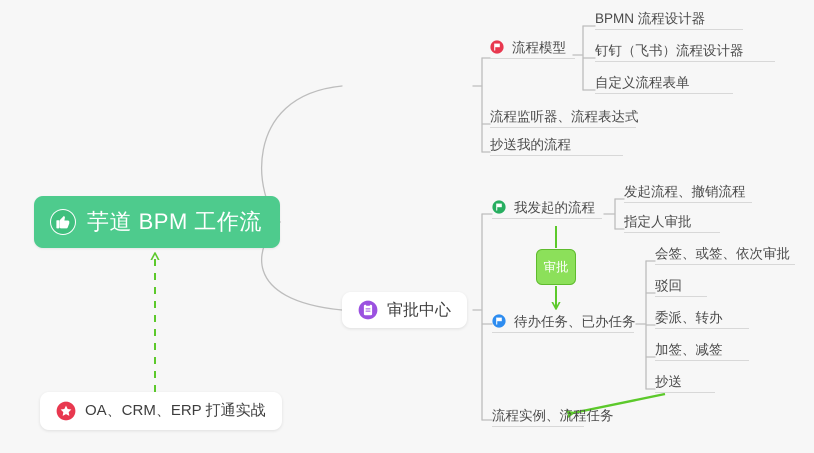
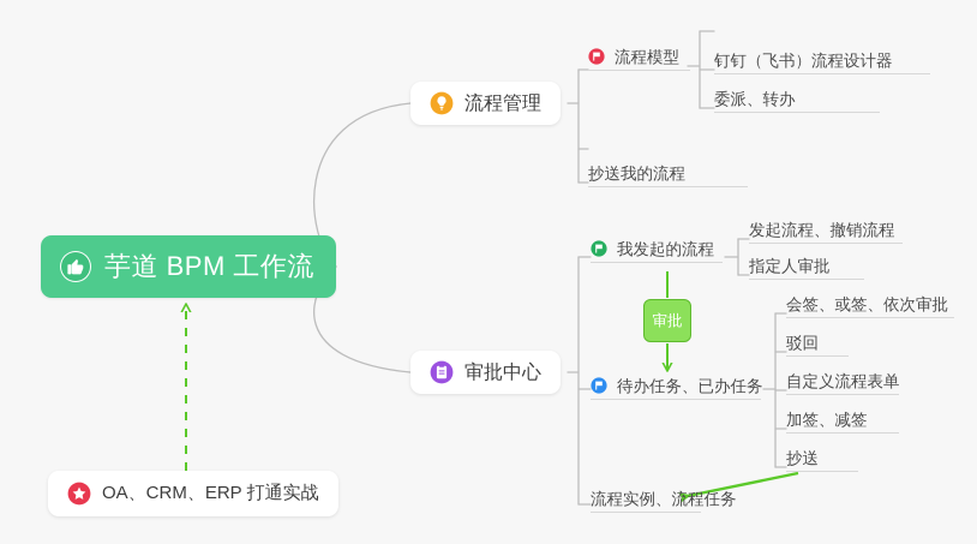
  芋道 BPM 工作流
+ 流程管理
  流程模型
- BPMN 流程设计器
  钉钉（飞书）流程设计器
- 自定义流程表单
+ 委派、转办
- 流程监听器、流程表达式
  抄送我的流程
  审批中心
  我发起的流程
  发起流程、撤销流程
  指定人审批
  审批
  待办任务、已办任务
  会签、或签、依次审批
  驳回
- 委派、转办
+ 自定义流程表单
  加签、减签
  抄送
  流程实例、流程任务
  OA、CRM、ERP 打通实战
